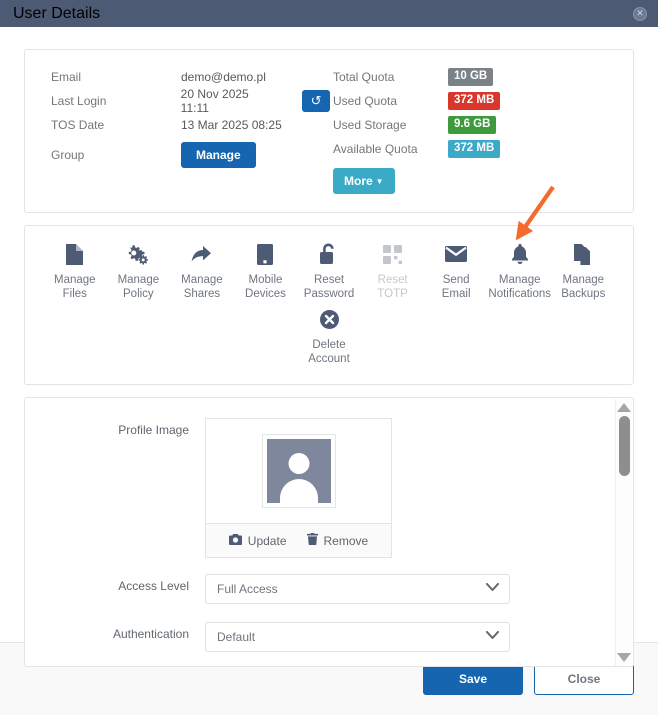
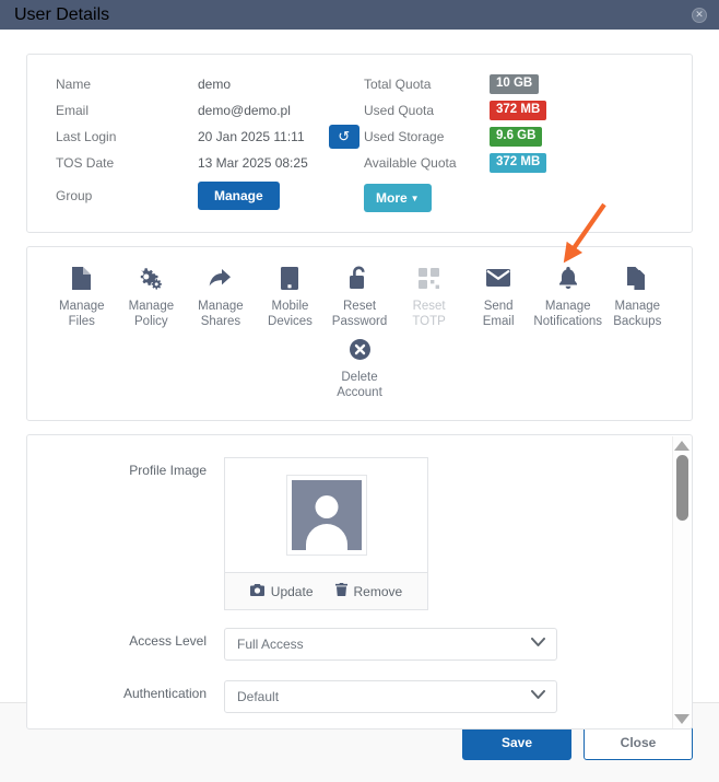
  User Details
  ✕
+ Name
+ demo
  Email
  demo@demo.pl
  Last Login
- 20 Nov 2025 11:11
+ 20 Jan 2025 11:11
  ↺
  TOS Date
  13 Mar 2025 08:25
  Group
  Manage
  Total Quota
  10 GB
  Used Quota
  372 MB
  Used Storage
  9.6 GB
  Available Quota
  372 MB
  More ▼
  Manage
  Files
  Manage
  Policy
  Manage
  Shares
  Mobile
  Devices
  Reset
  Password
  Reset
  TOTP
  Send
  Email
  Manage
  Notifications
  Manage
  Backups
  Delete
  Account
  Profile Image
  Update
  Remove
  Access Level
  Full Access
  Authentication
  Default
  Save
  Close
